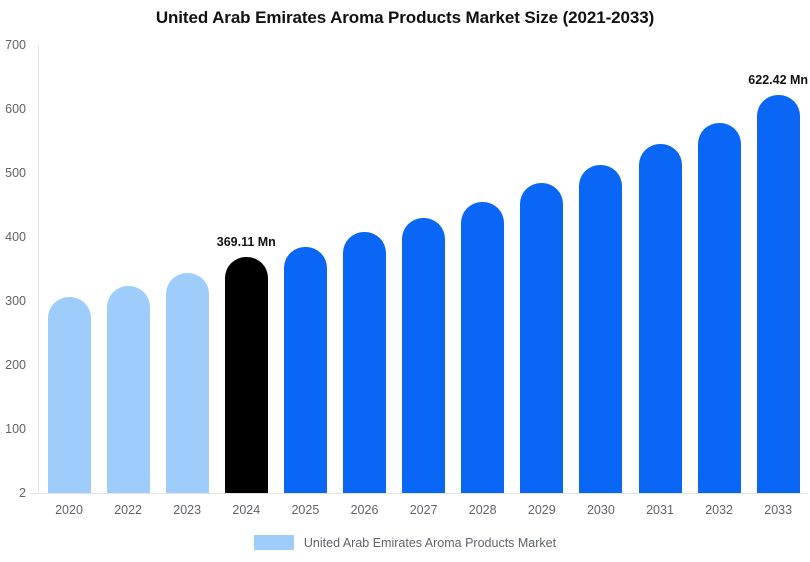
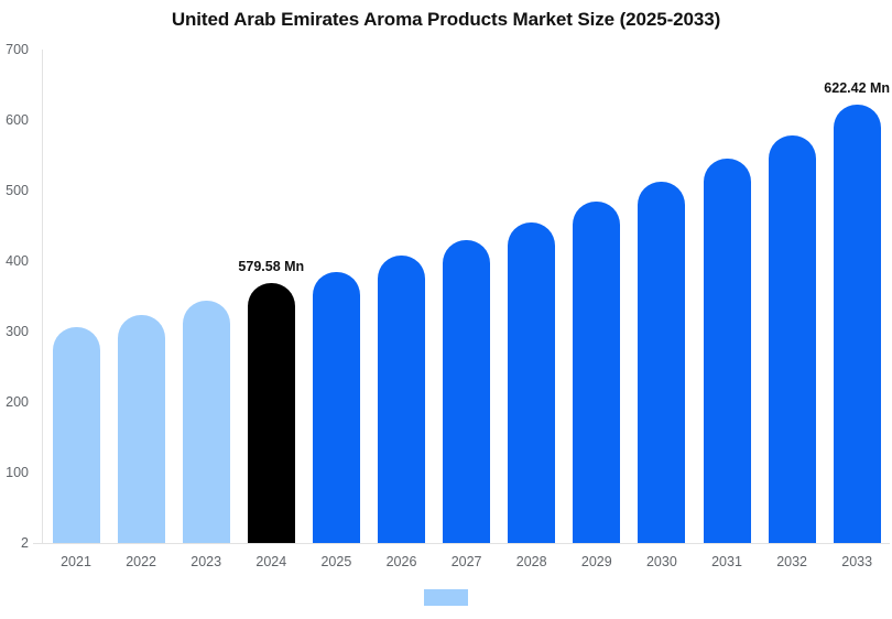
- United Arab Emirates Aroma Products Market Size (2021-2033)
+ United Arab Emirates Aroma Products Market Size (2025-2033)
  2
  100
  200
  300
  400
  500
  600
  700
- 2020
+ 2021
  2022
  2023
  2024
  2025
  2026
  2027
  2028
  2029
  2030
  2031
  2032
  2033
- 369.11 Mn
+ 579.58 Mn
  622.42 Mn
- United Arab Emirates Aroma Products Market
